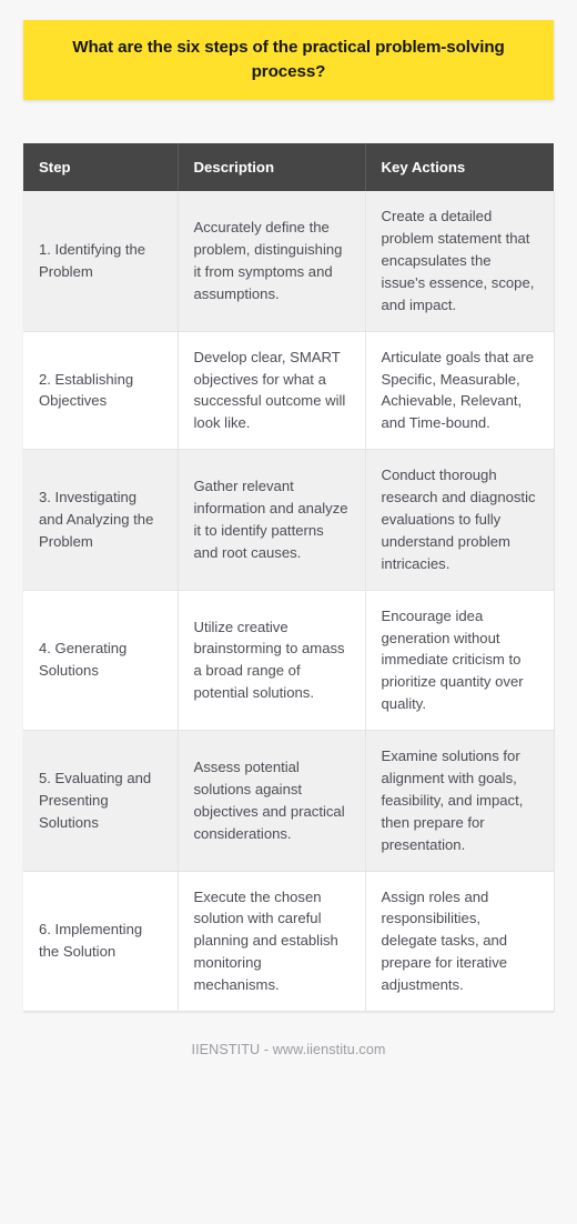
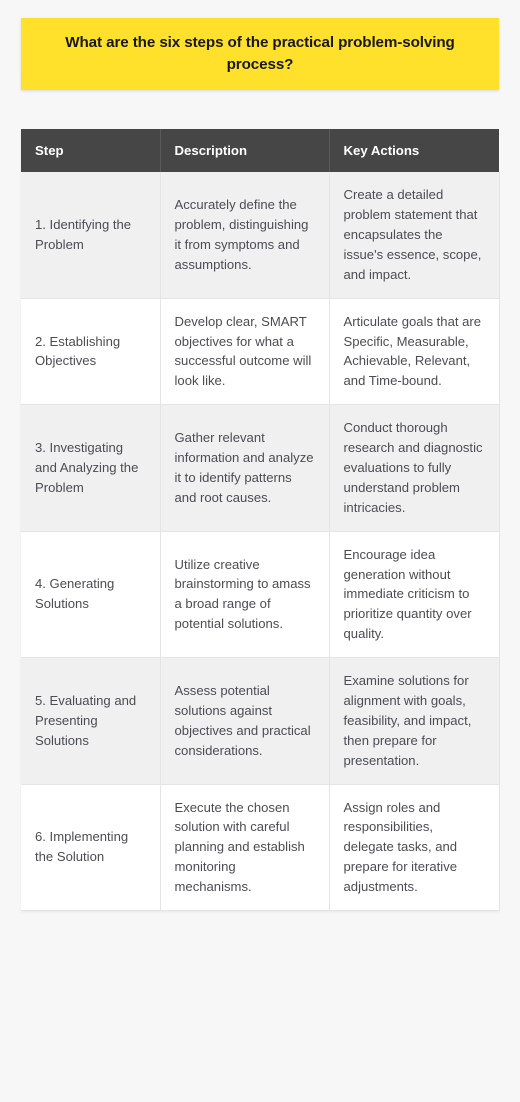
  What are the six steps of the practical problem-solving process?
  Step	Description	Key Actions
  1. Identifying the Problem	Accurately define the problem, distinguishing it from symptoms and assumptions.	Create a detailed problem statement that encapsulates the issue's essence, scope, and impact.
  2. Establishing Objectives	Develop clear, SMART objectives for what a successful outcome will look like.	Articulate goals that are Specific, Measurable, Achievable, Relevant, and Time-bound.
  3. Investigating and Analyzing the Problem	Gather relevant information and analyze it to identify patterns and root causes.	Conduct thorough research and diagnostic evaluations to fully understand problem intricacies.
  4. Generating Solutions	Utilize creative brainstorming to amass a broad range of potential solutions.	Encourage idea generation without immediate criticism to prioritize quantity over quality.
  5. Evaluating and Presenting Solutions	Assess potential solutions against objectives and practical considerations.	Examine solutions for alignment with goals, feasibility, and impact, then prepare for presentation.
  6. Implementing the Solution	Execute the chosen solution with careful planning and establish monitoring mechanisms.	Assign roles and responsibilities, delegate tasks, and prepare for iterative adjustments.
- IIENSTITU - www.iienstitu.com
